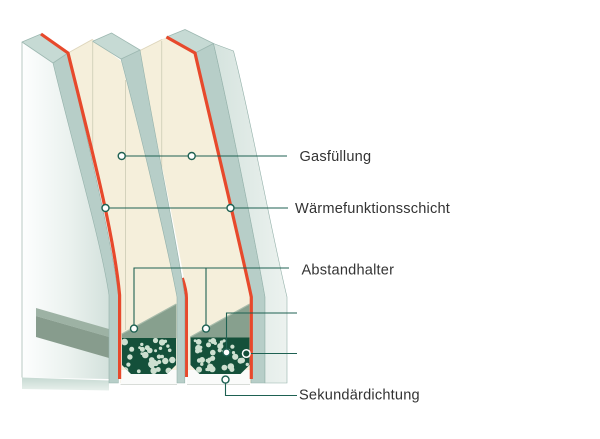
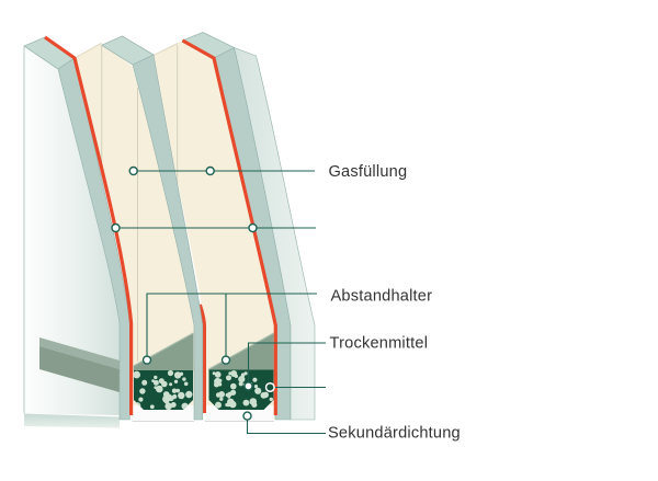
  Gasfüllung
- Wärmefunktionsschicht
  Abstandhalter
+ Trockenmittel
  Sekundärdichtung
